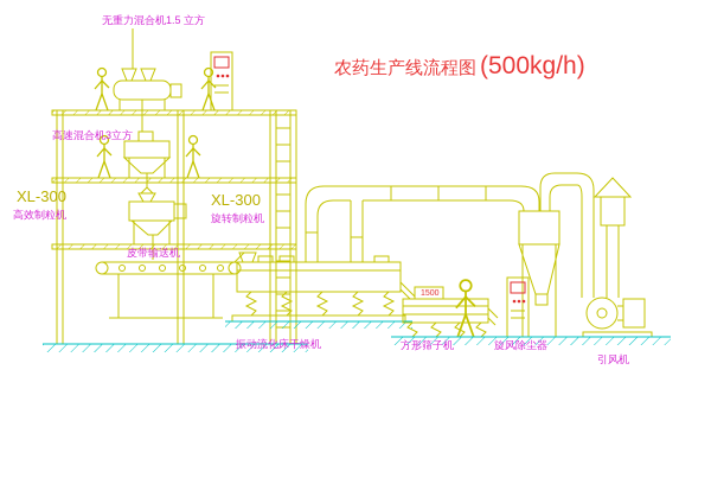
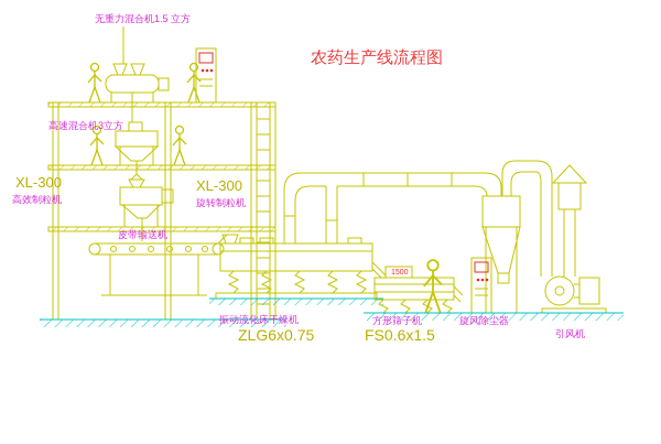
  农药生产线流程图
- (500kg/h)
  无重力混合机1.5 立方
  高速混合机3立方
  XL-300
  高效制粒机
  XL-300
  旋转制粒机
  皮带输送机
  振动流化床干燥机
+ ZLG6x0.75
  方形筛子机
+ FS0.6x1.5
  旋风除尘器
  引风机
